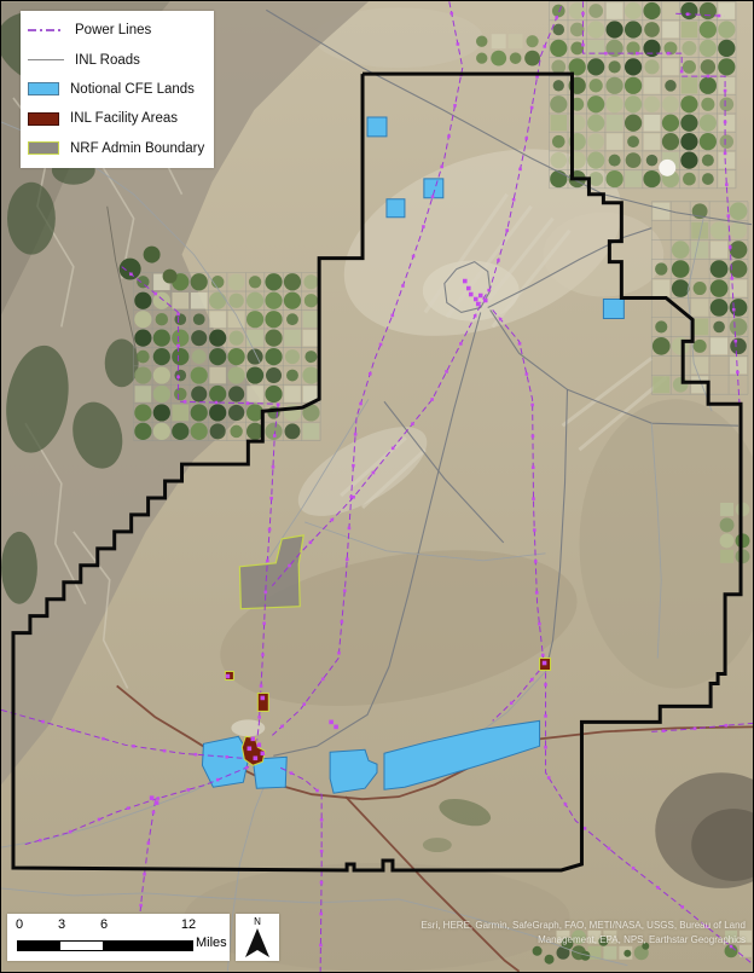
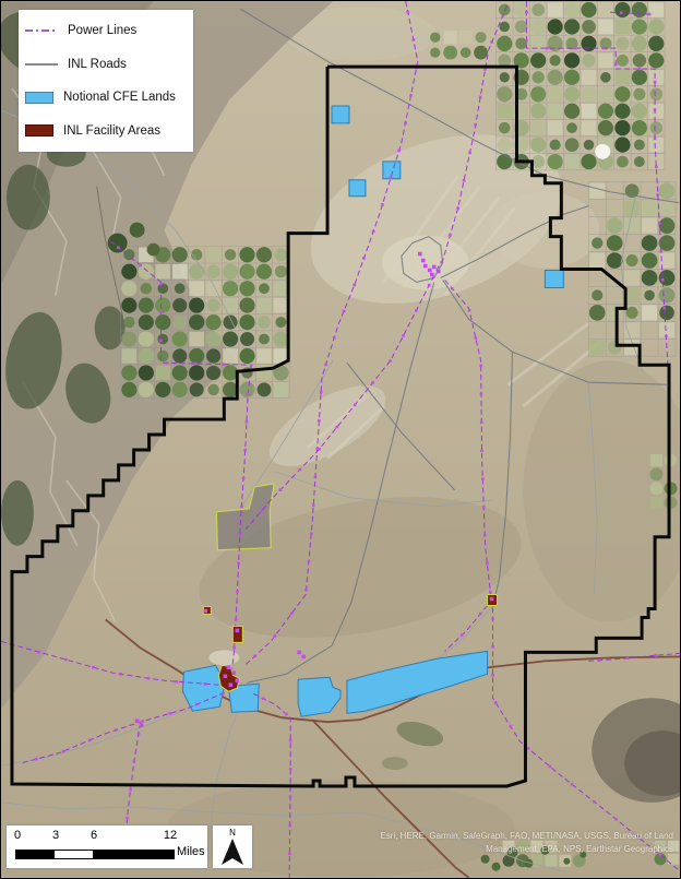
  Power Lines
  INL Roads
  Notional CFE Lands
  INL Facility Areas
- NRF Admin Boundary
  0
  3
  6
  12
  Miles
  N
  Esri, HERE, Garmin, SafeGraph, FAO, METI/NASA, USGS, Bureau of Land
  Management, EPA, NPS, Earthstar Geographics
